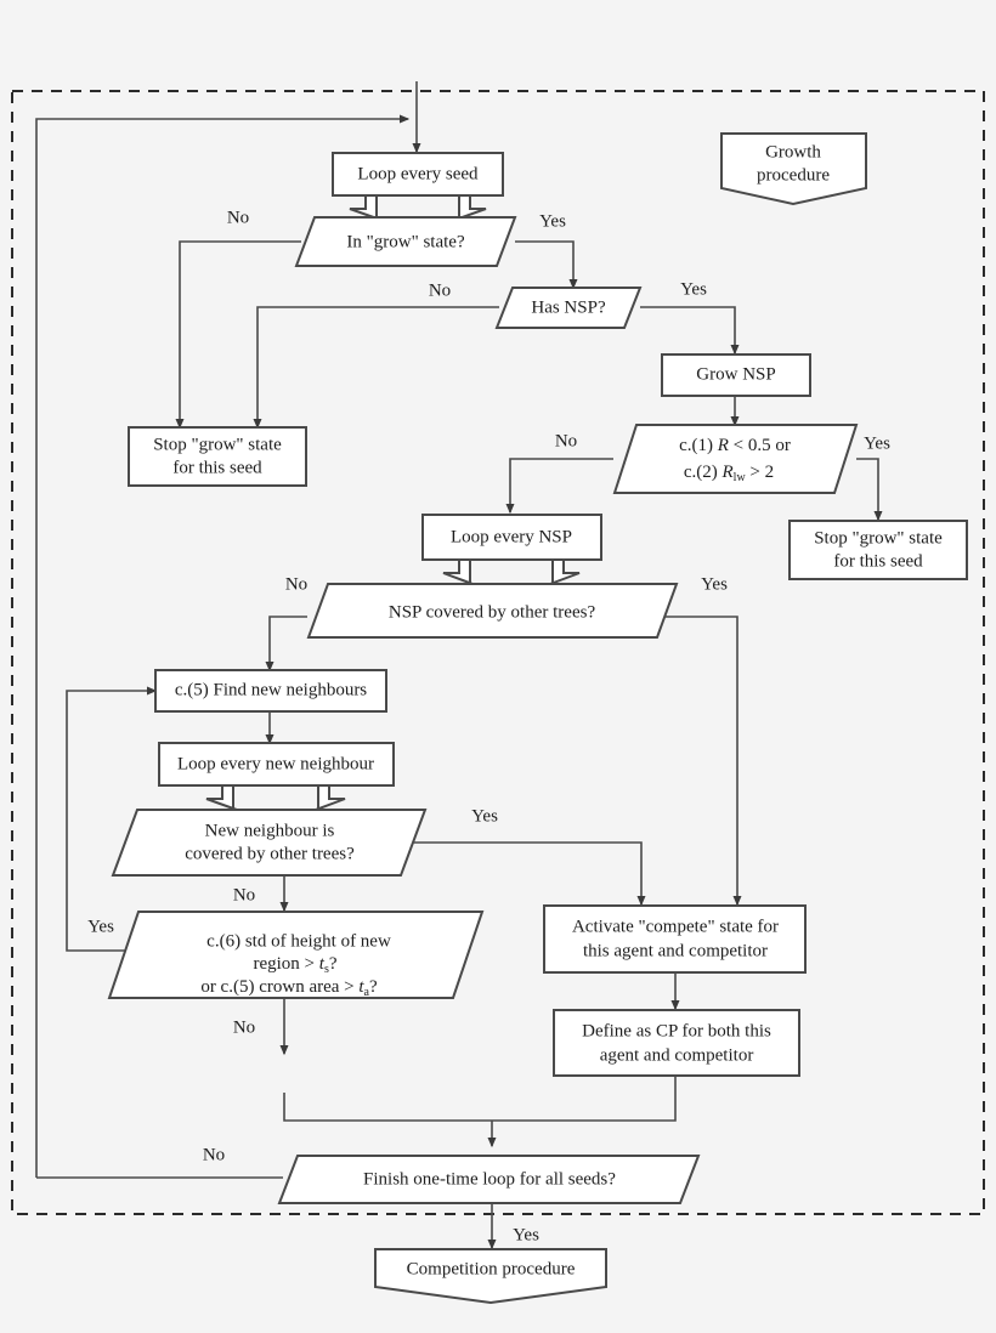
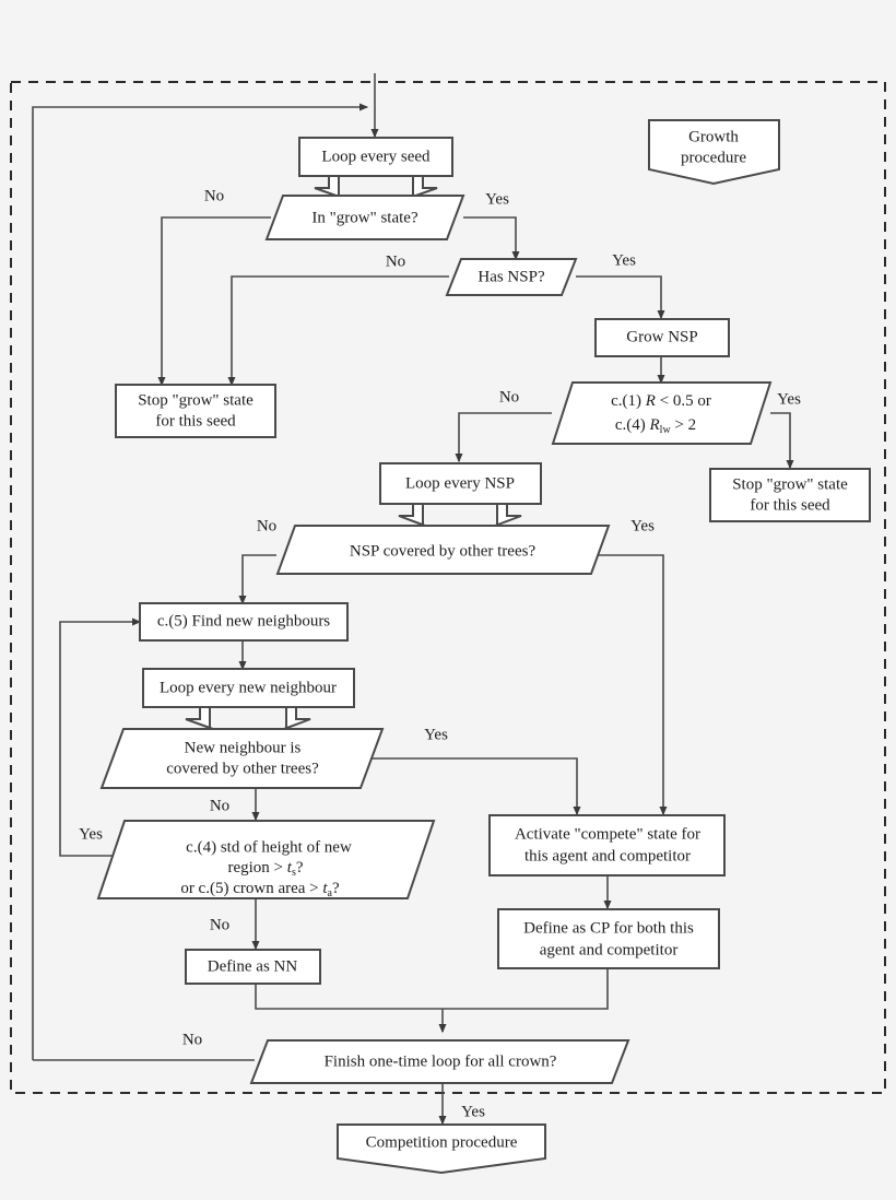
  Growth
  procedure
  Loop every seed
  In "grow" state?
  No
  Yes
  Has NSP?
  No
  Yes
  Grow NSP
  Stop "grow" state
  for this seed
  c.(1) R < 0.5 or
- c.(2) Rlw > 2
+ c.(4) Rlw > 2
  No
  Yes
  Stop "grow" state
  for this seed
  Loop every NSP
  NSP covered by other trees?
  No
  Yes
  c.(5) Find new neighbours
  Loop every new neighbour
  New neighbour is
  covered by other trees?
  Yes
  No
- c.(6) std of height of new
+ c.(4) std of height of new
  region > ts?
  or c.(5) crown area > ta?
  Yes
  No
+ Define as NN
  Activate "compete" state for
  this agent and competitor
  Define as CP for both this
  agent and competitor
- Finish one-time loop for all seeds?
+ Finish one-time loop for all crown?
  No
  Yes
  Competition procedure
